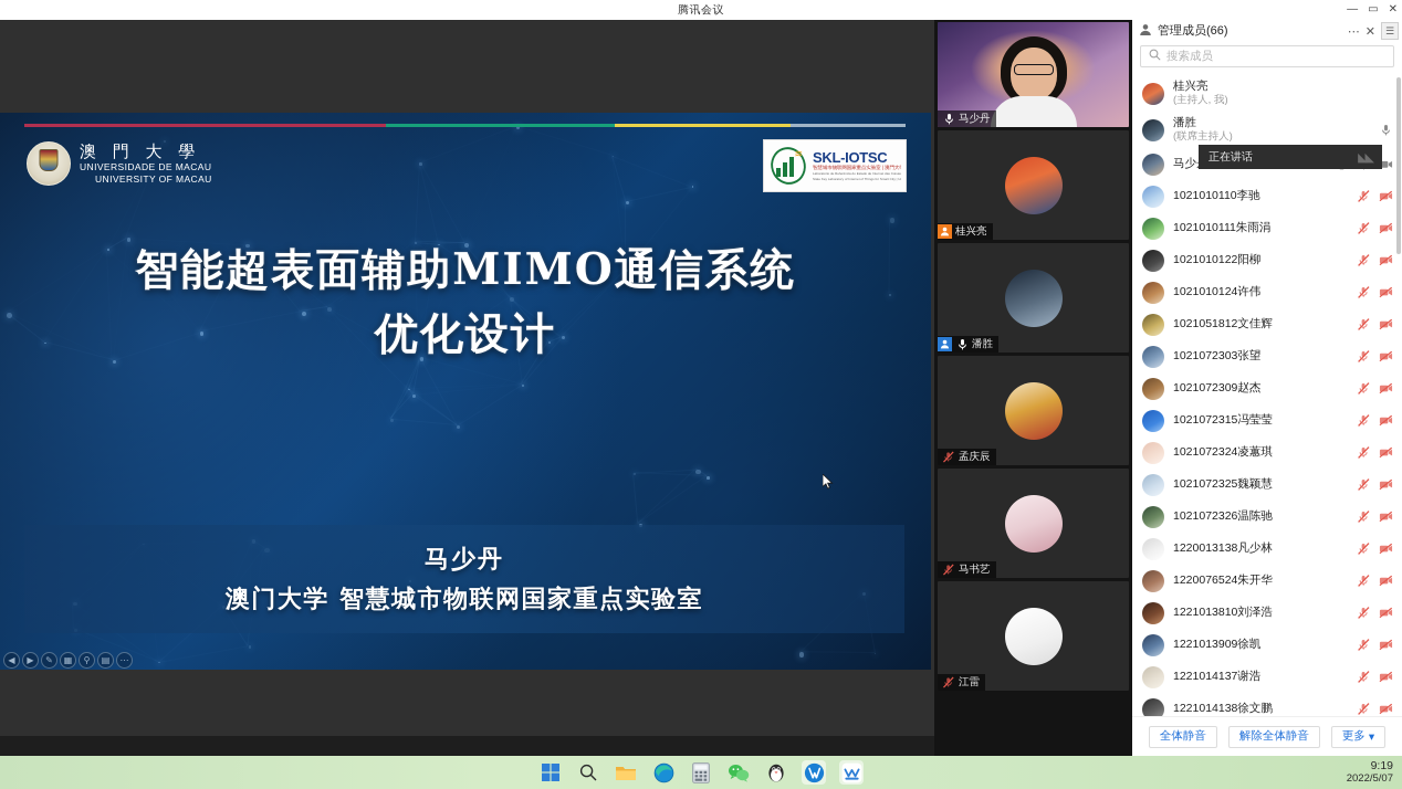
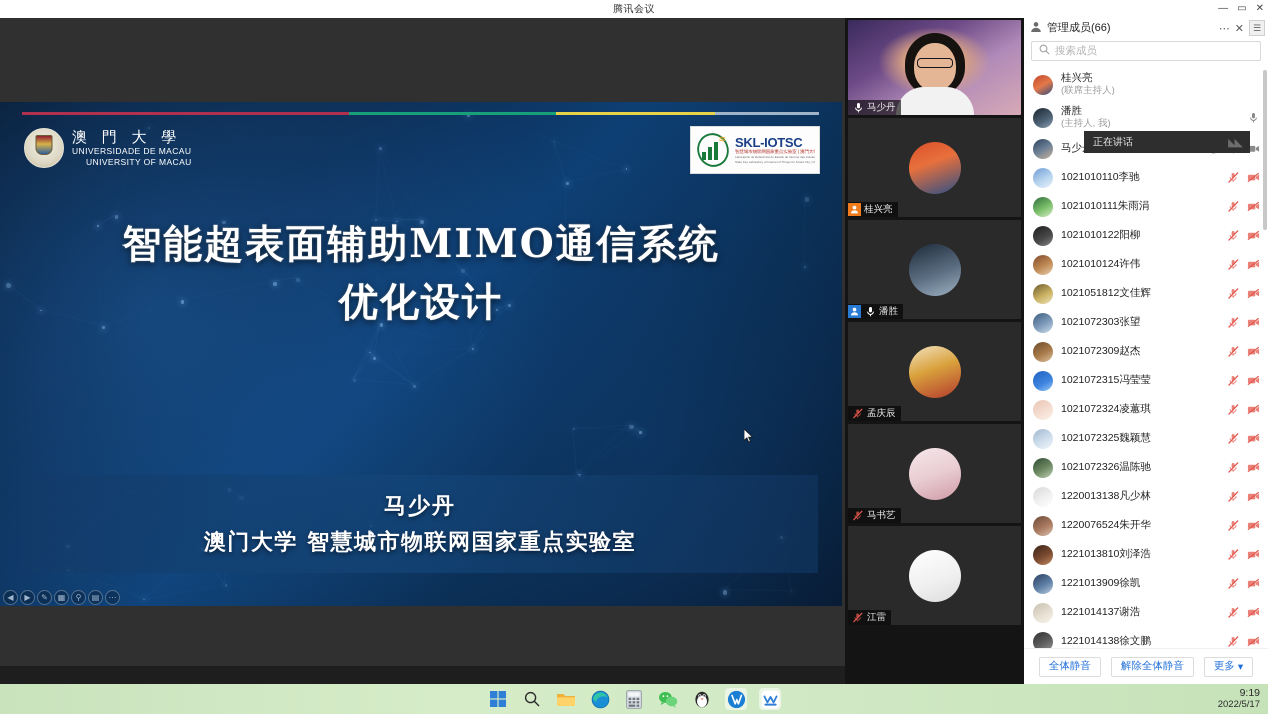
  腾讯会议
  —
  ▭
  ✕
  澳 門 大 學
  UNIVERSIDADE DE MACAU
  UNIVERSITY OF MACAU
  ≋
  SKL-IOTSC
  智能超表面辅助MIMO通信系统
  优化设计
  马少丹
  澳门大学 智慧城市物联网国家重点实验室
  ◀
  ▶
  ✎
  ▦
  ⚲
  ▤
  ⋯
  马少丹
  桂兴亮
  潘胜
  孟庆辰
  马书艺
  江雷
  管理成员(66)
  ⋯
  ✕
  ☰
  搜索成员
  桂兴亮
- (主持人, 我)
+ (联席主持人)
  潘胜
- (联席主持人)
+ (主持人, 我)
  1021010110李驰
  1021010111朱雨涓
  1021010122阳柳
  1021010124许伟
  1021051812文佳辉
  1021072303张望
  1021072309赵杰
  1021072315冯莹莹
  1021072324凌蕙琪
  1021072325魏颖慧
  1021072326温陈驰
  1220013138凡少林
  1220076524朱开华
  1221013810刘泽浩
  1221013909徐凯
  1221014137谢浩
  1221014138徐文鹏
  正在讲话
  ◣◣
  全体静音
  解除全体静音
  更多
  ▾
  9:19
- 2022/5/07
+ 2022/5/17
